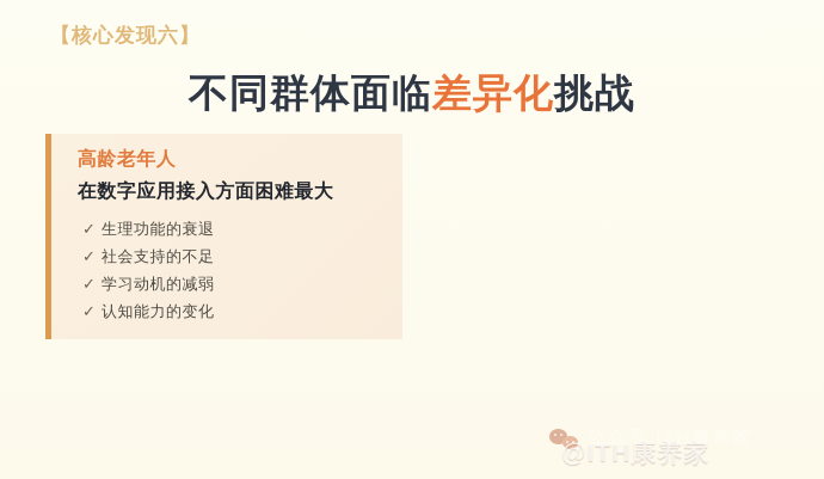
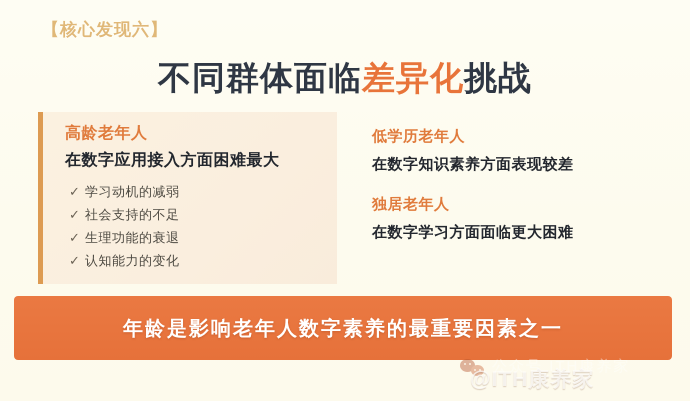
  【核心发现六】
  不同群体面临差异化挑战
  高龄老年人
  在数字应用接入方面困难最大
  ✓
- 生理功能的衰退
+ 学习动机的减弱
  ✓
  社会支持的不足
  ✓
- 学习动机的减弱
+ 生理功能的衰退
  ✓
  认知能力的变化
+ 低学历老年人
+ 在数字知识素养方面表现较差
+ 独居老年人
+ 在数字学习方面面临更大困难
+ 年龄是影响老年人数字素养的最重要因素之一
  公众号 ITH康养家
  @ITH康养家
